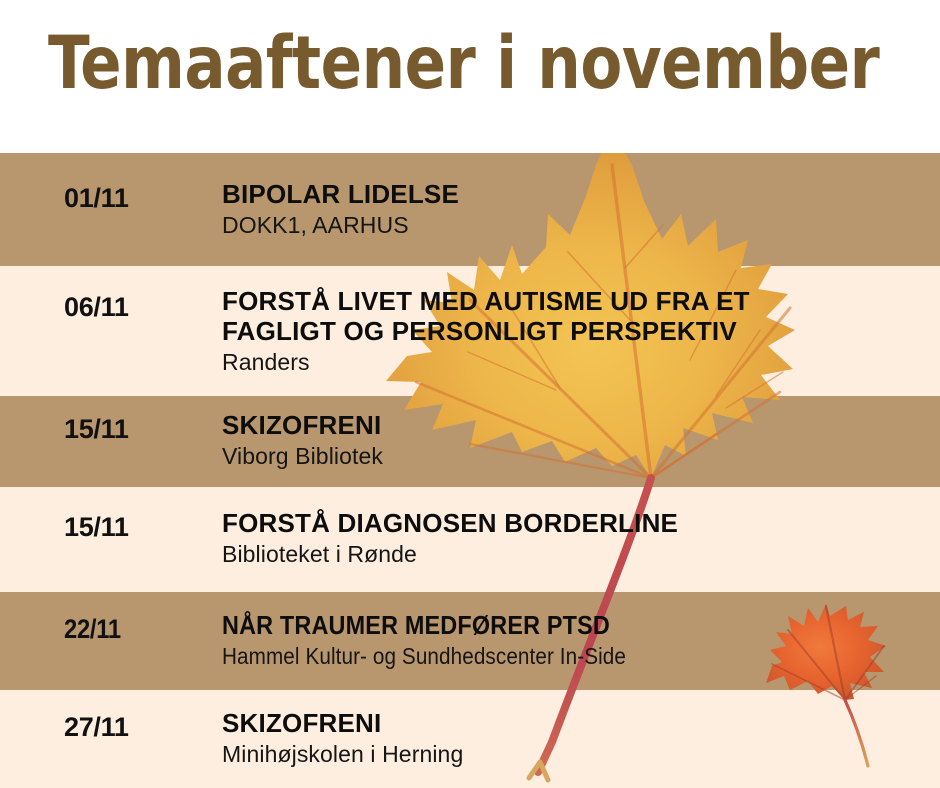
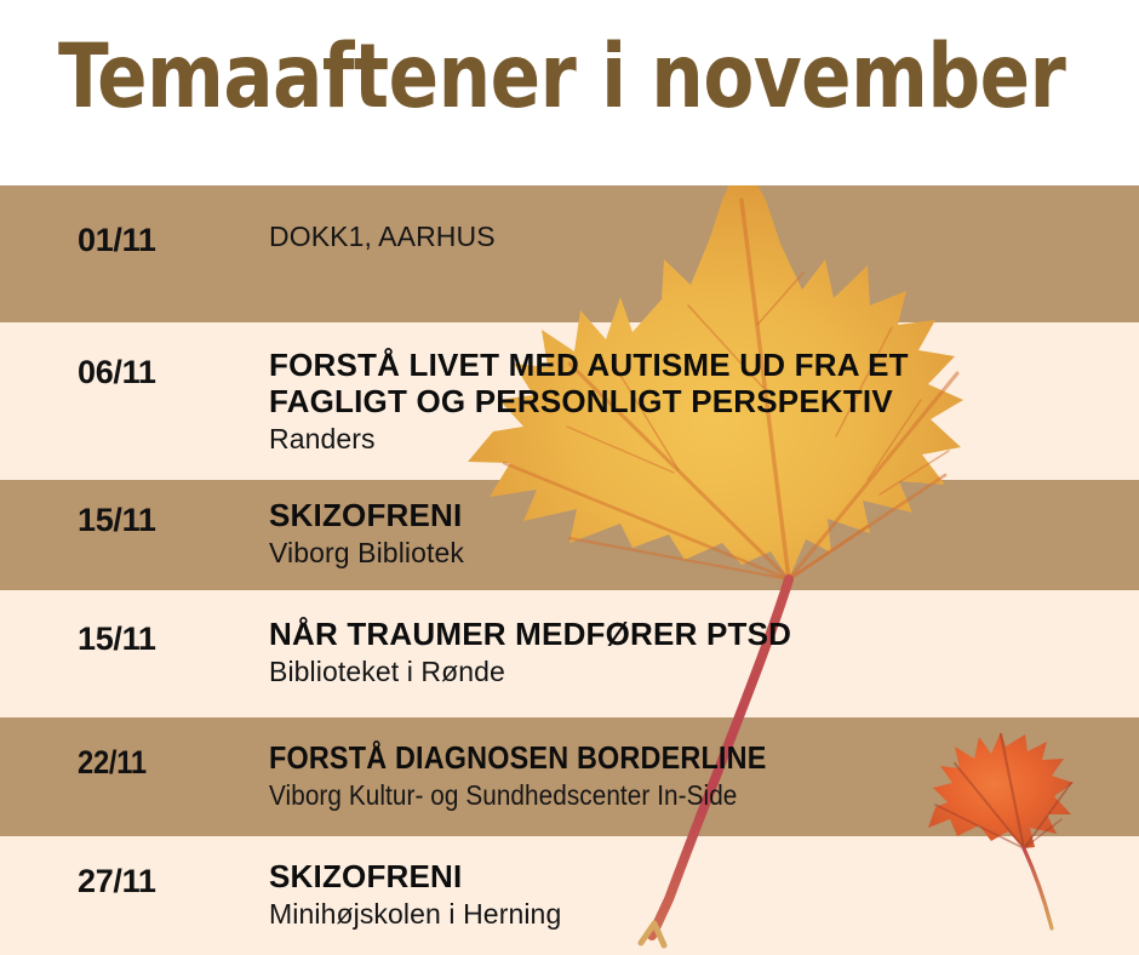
  Temaaftener i november
  01/11
- BIPOLAR LIDELSE
  DOKK1, AARHUS
  06/11
  FORSTÅ LIVET MED AUTISME UD FRA ET
  FAGLIGT OG PERSONLIGT PERSPEKTIV
  Randers
  15/11
  SKIZOFRENI
  Viborg Bibliotek
  15/11
- FORSTÅ DIAGNOSEN BORDERLINE
+ NÅR TRAUMER MEDFØRER PTSD
  Biblioteket i Rønde
  22/11
- NÅR TRAUMER MEDFØRER PTSD
+ FORSTÅ DIAGNOSEN BORDERLINE
- Hammel Kultur- og Sundhedscenter In-Side
+ Viborg Kultur- og Sundhedscenter In-Side
  27/11
  SKIZOFRENI
  Minihøjskolen i Herning
